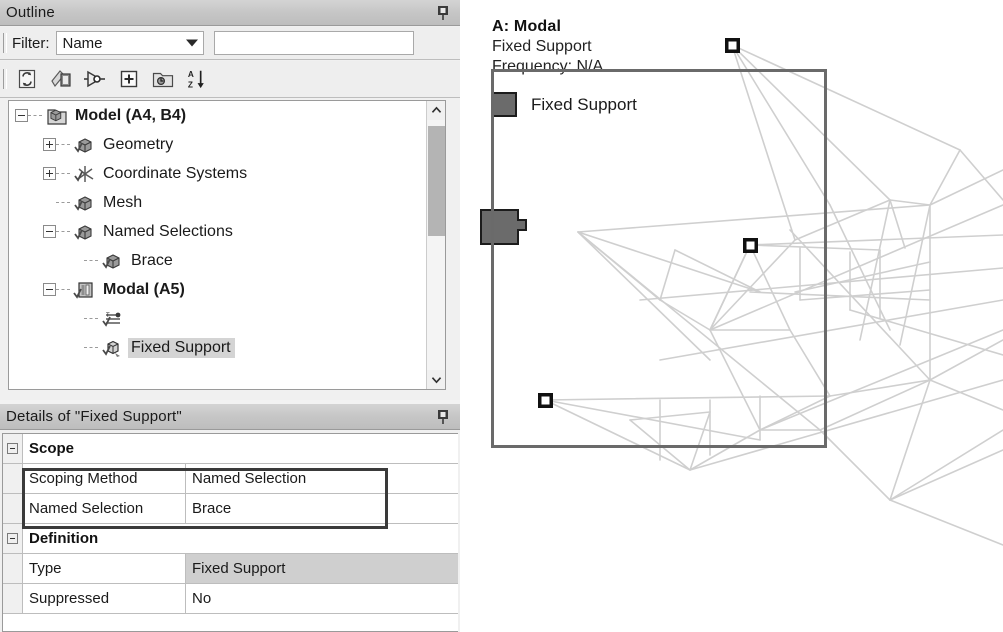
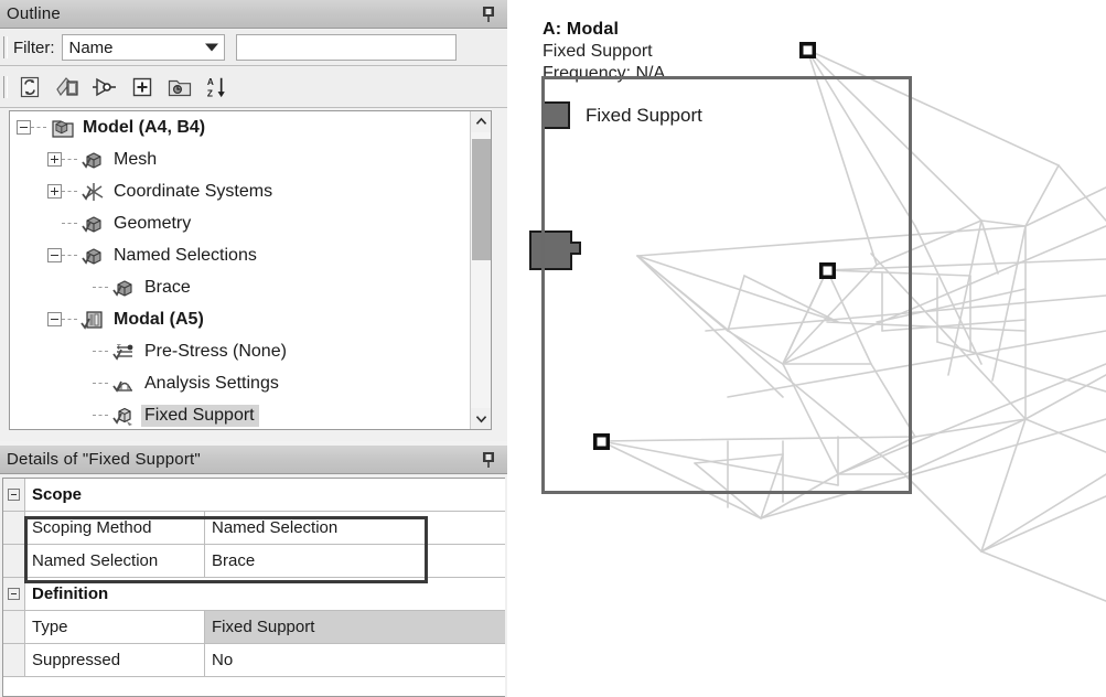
  Outline
  Filter:
  Name
  A
  Z
  Model (A4, B4)
- Geometry
+ Mesh
  Coordinate Systems
- Mesh
+ Geometry
  Named Selections
  Brace
  Modal (A5)
+ Pre-Stress (None)
+ Analysis Settings
  Fixed Support
  Details of "Fixed Support"
  Scope
  Scoping Method
  Named Selection
  Named Selection
  Brace
  Definition
  Type
  Fixed Support
  Suppressed
  No
  A: Modal
  Fixed Support
  Frequency: N/A
  Fixed Support
